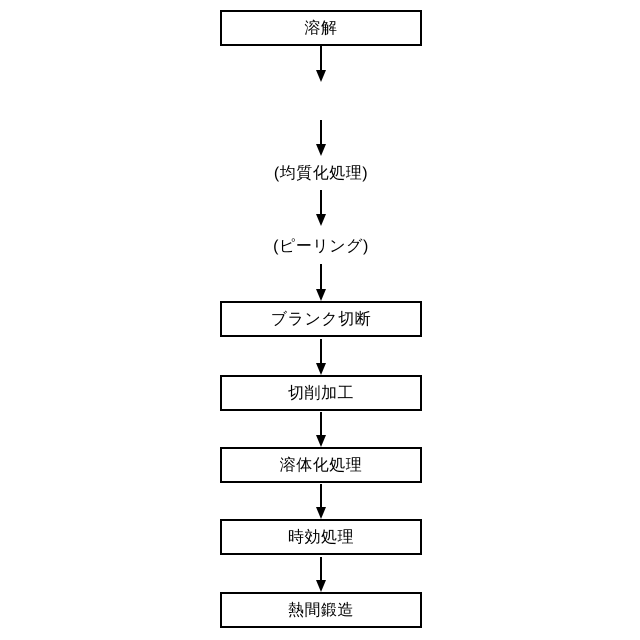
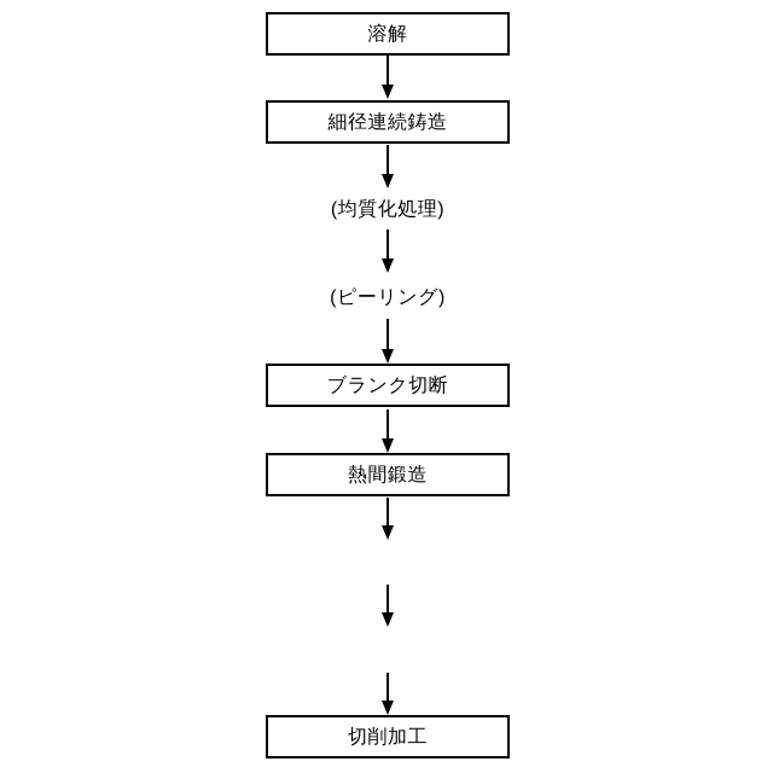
  溶解
+ 細径連続鋳造
  (均質化処理)
  (ピーリング)
  ブランク切断
- 切削加工
+ 熱間鍛造
- 溶体化処理
- 時効処理
- 熱間鍛造
+ 切削加工
